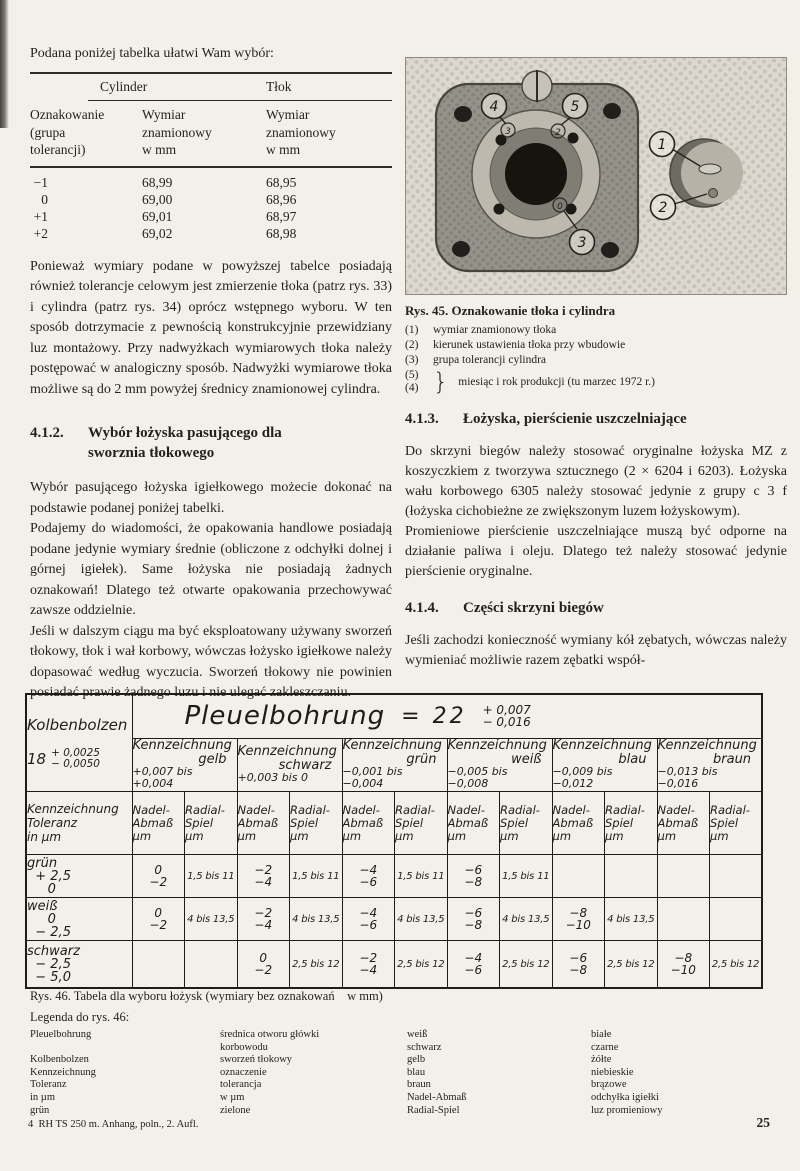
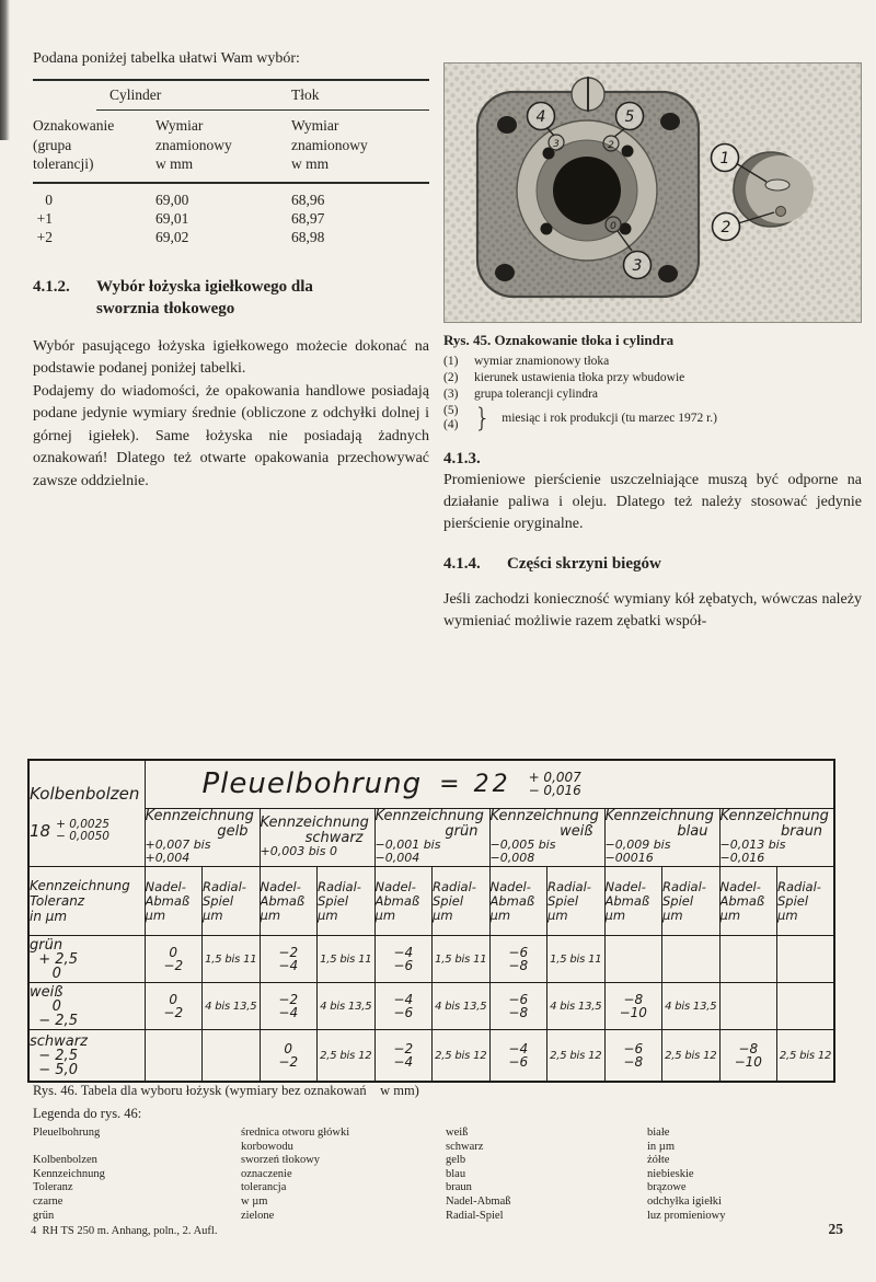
  Podana poniżej tabelka ułatwi Wam wybór:
  Cylinder
  Tłok
  Oznakowanie
  (grupa
  tolerancji)
  Wymiar
  znamionowy
  w mm
  Wymiar
  znamionowy
  w mm
- −1
- 68,99
- 68,95
  0
  69,00
  68,96
  +1
  69,01
  68,97
  +2
  69,02
  68,98
- Ponieważ wymiary podane w powyższej tabelce posiadają również tolerancje celowym jest zmierzenie tłoka (patrz rys. 33) i cylindra (patrz rys. 34) oprócz wstępnego wyboru. W ten sposób dotrzymacie z pewnością konstrukcyjnie przewidziany luz montażowy. Przy nadwyżkach wymiarowych tłoka należy postępować w analogiczny sposób. Nadwyżki wymiarowe tłoka możliwe są do 2 mm powyżej średnicy znamionowej cylindra.
  4.1.2.
- Wybór łożyska pasującego dla sworznia tłokowego
+ Wybór łożyska igiełkowego dla sworznia tłokowego
  Wybór pasującego łożyska igiełkowego możecie dokonać na podstawie podanej poniżej tabelki.
  Podajemy do wiadomości, że opakowania handlowe posiadają podane jedynie wymiary średnie (obliczone z odchyłki dolnej i górnej igiełek). Same łożyska nie posiadają żadnych oznakowań! Dlatego też otwarte opakowania przechowywać zawsze oddzielnie.
- Jeśli w dalszym ciągu ma być eksploatowany używany sworzeń tłokowy, tłok i wał korbowy, wówczas łożysko igiełkowe należy dopasować według wyczucia. Sworzeń tłokowy nie powinien posiadać prawie żadnego luzu i nie ulegać zakleszczaniu.
  3
  2
  0
  4
  5
  3
  1
  2
  Rys. 45. Oznakowanie tłoka i cylindra
  (1)
  wymiar znamionowy tłoka
  (2)
  kierunek ustawienia tłoka przy wbudowie
  (3)
  grupa tolerancji cylindra
  (5)
  (4)
  }
  miesiąc i rok produkcji (tu marzec 1972 r.)
  4.1.3.
- Łożyska, pierścienie uszczelniające
- Do skrzyni biegów należy stosować oryginalne łożyska MZ z koszyczkiem z tworzywa sztucznego (2 × 6204 i 6203). Łożyska wału korbowego 6305 należy stosować jedynie z grupy c 3 f (łożyska cichobieżne ze zwiększonym luzem łożyskowym).
  Promieniowe pierścienie uszczelniające muszą być odporne na działanie paliwa i oleju. Dlatego też należy stosować jedynie pierścienie oryginalne.
  4.1.4.
  Części skrzyni biegów
  Jeśli zachodzi konieczność wymiany kół zębatych, wówczas należy wymieniać możliwie razem zębatki współ-
  Kolbenbolzen 18 + 0,0025 − 0,0050	Pleuelbohrung = 22 + 0,007 − 0,016
- Kennzeichnung gelb +0,007 bis +0,004	Kennzeichnung schwarz +0,003 bis 0	Kennzeichnung grün −0,001 bis −0,004	Kennzeichnung weiß −0,005 bis −0,008	Kennzeichnung blau −0,009 bis −0,012	Kennzeichnung braun −0,013 bis −0,016
+ Kennzeichnung gelb +0,007 bis +0,004	Kennzeichnung schwarz +0,003 bis 0	Kennzeichnung grün −0,001 bis −0,004	Kennzeichnung weiß −0,005 bis −0,008	Kennzeichnung blau −0,009 bis −00016	Kennzeichnung braun −0,013 bis −0,016
  Kennzeichnung Toleranz in µm	Nadel- Abmaß µm	Radial- Spiel µm	Nadel- Abmaß µm	Radial- Spiel µm	Nadel- Abmaß µm	Radial- Spiel µm	Nadel- Abmaß µm	Radial- Spiel µm	Nadel- Abmaß µm	Radial- Spiel µm	Nadel- Abmaß µm	Radial- Spiel µm
  grün + 2,5 0	0 −2	1,5 bis 11	−2 −4	1,5 bis 11	−4 −6	1,5 bis 11	−6 −8	1,5 bis 11
  weiß 0 − 2,5	0 −2	4 bis 13,5	−2 −4	4 bis 13,5	−4 −6	4 bis 13,5	−6 −8	4 bis 13,5	−8 −10	4 bis 13,5
  schwarz − 2,5 − 5,0			0 −2	2,5 bis 12	−2 −4	2,5 bis 12	−4 −6	2,5 bis 12	−6 −8	2,5 bis 12	−8 −10	2,5 bis 12
  Rys. 46. Tabela dla wyboru łożysk (wymiary bez oznakowań w mm)
  Legenda do rys. 46:
  Pleuelbohrung
  średnica otworu główki
  weiß
  białe
  korbowodu
  schwarz
- czarne
+ in µm
  Kolbenbolzen
  sworzeń tłokowy
  gelb
  żółte
  Kennzeichnung
  oznaczenie
  blau
  niebieskie
  Toleranz
  tolerancja
  braun
  brązowe
- in µm
+ czarne
  w µm
  Nadel-Abmaß
  odchyłka igiełki
  grün
  zielone
  Radial-Spiel
  luz promieniowy
  4 RH TS 250 m. Anhang, poln., 2. Aufl.
  25
